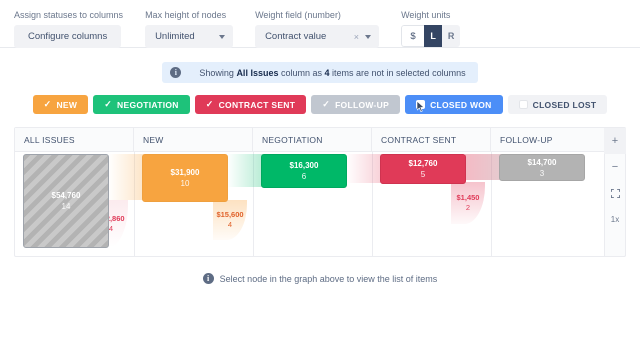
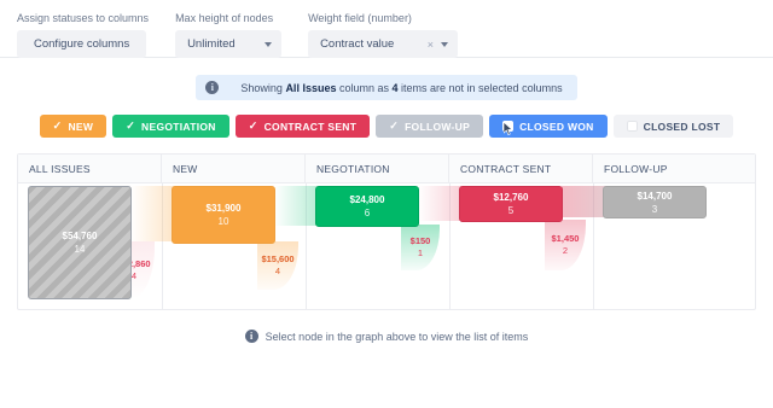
  Assign statuses to columns
  Configure columns
  Max height of nodes
  Unlimited
  Weight field (number)
  Contract value
  ×
- Weight units
- $
- L
- R
  i
  Showing All Issues column as 4 items are not in selected columns
  ✓
  NEW
  ✓
  NEGOTIATION
  ✓
  CONTRACT SENT
  ✓
  FOLLOW-UP
  CLOSED WON
  CLOSED LOST
  ALL ISSUES
  NEW
  NEGOTIATION
  CONTRACT SENT
  FOLLOW-UP
  4
  $15,600
  4
+ $150
+ 1
  $1,450
  2
  $54,760
  14
  $31,900
  10
- $16,300
+ $24,800
  6
  $12,760
  5
  $14,700
  3
- +
- −
- 1x
  i
  Select node in the graph above to view the list of items
